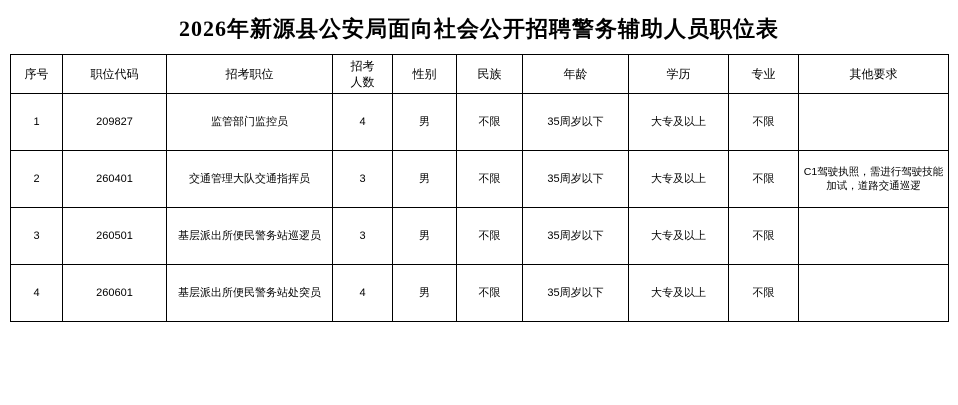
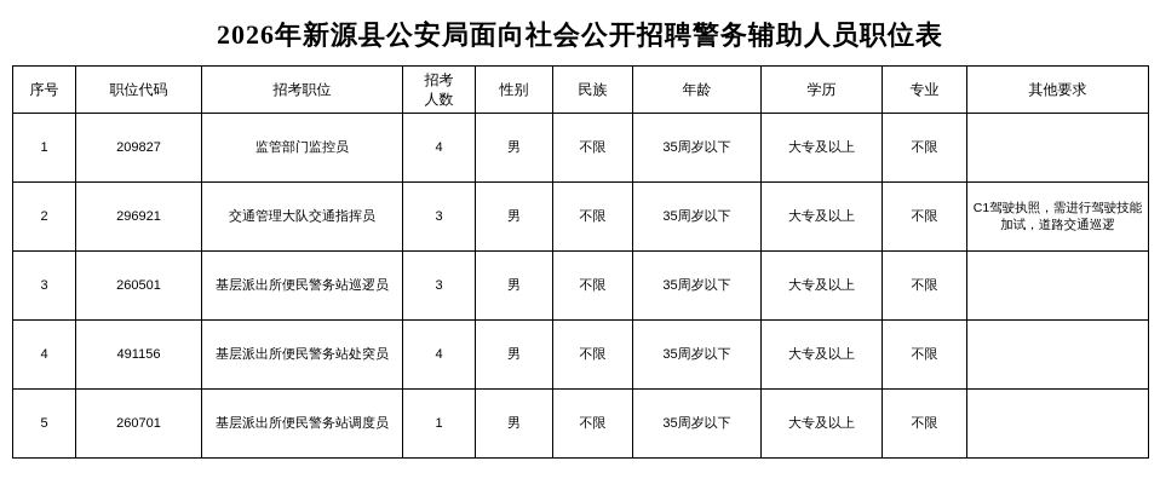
  2026年新源县公安局面向社会公开招聘警务辅助人员职位表
  序号	职位代码	招考职位	招考 人数	性别	民族	年龄	学历	专业	其他要求
  1	209827	监管部门监控员	4	男	不限	35周岁以下	大专及以上	不限
- 2	260401	交通管理大队交通指挥员	3	男	不限	35周岁以下	大专及以上	不限	C1驾驶执照，需进行驾驶技能加试，道路交通巡逻
+ 2	296921	交通管理大队交通指挥员	3	男	不限	35周岁以下	大专及以上	不限	C1驾驶执照，需进行驾驶技能加试，道路交通巡逻
  3	260501	基层派出所便民警务站巡逻员	3	男	不限	35周岁以下	大专及以上	不限
- 4	260601	基层派出所便民警务站处突员	4	男	不限	35周岁以下	大专及以上	不限
+ 4	491156	基层派出所便民警务站处突员	4	男	不限	35周岁以下	大专及以上	不限
+ 5	260701	基层派出所便民警务站调度员	1	男	不限	35周岁以下	大专及以上	不限
